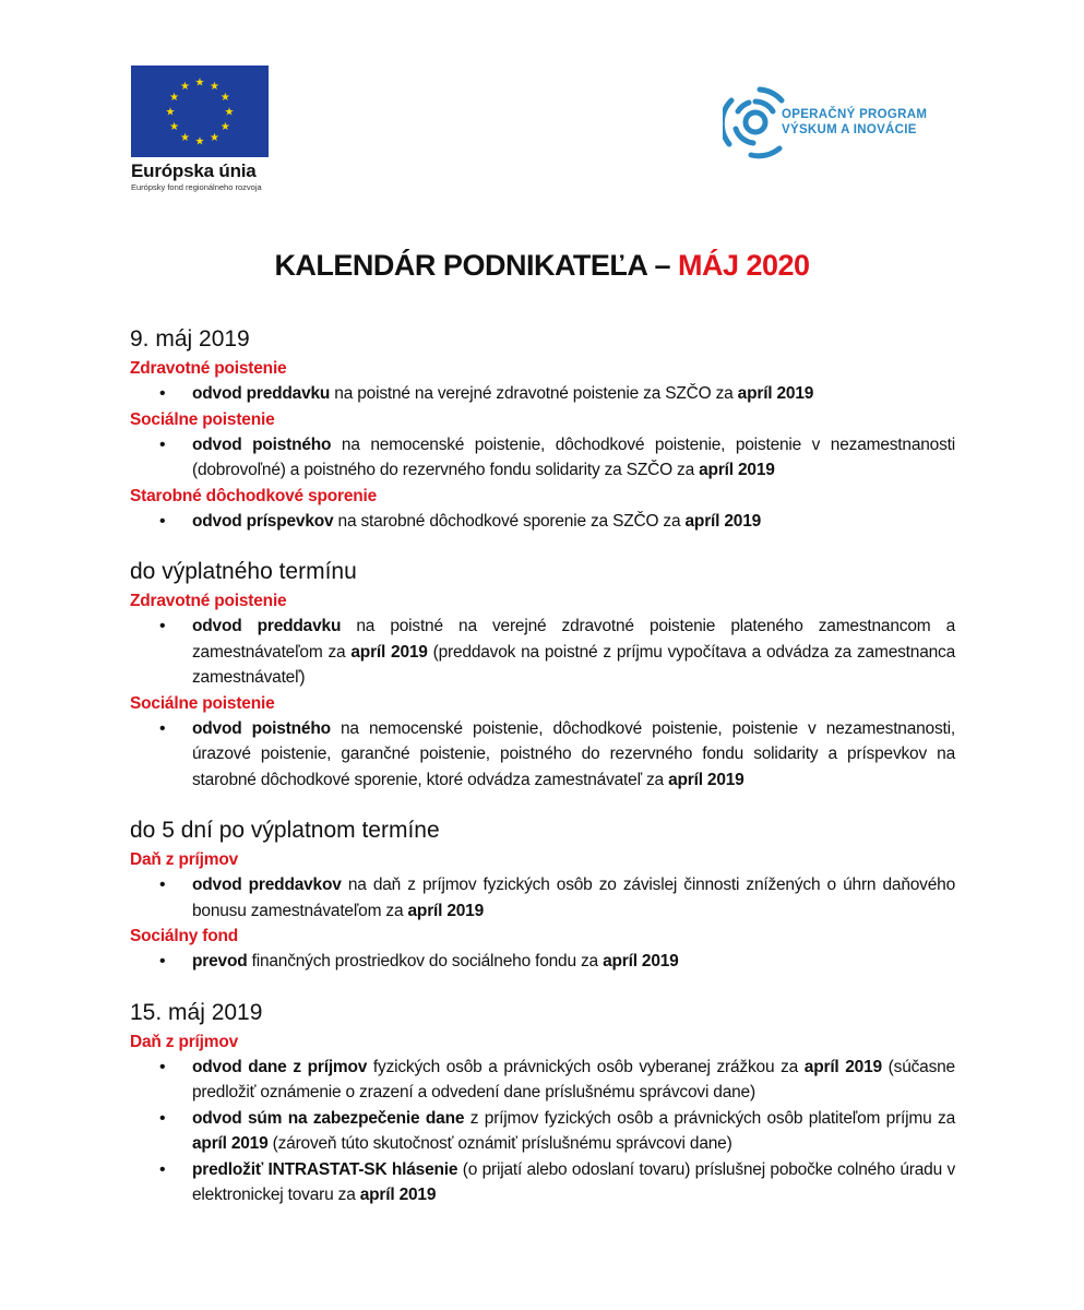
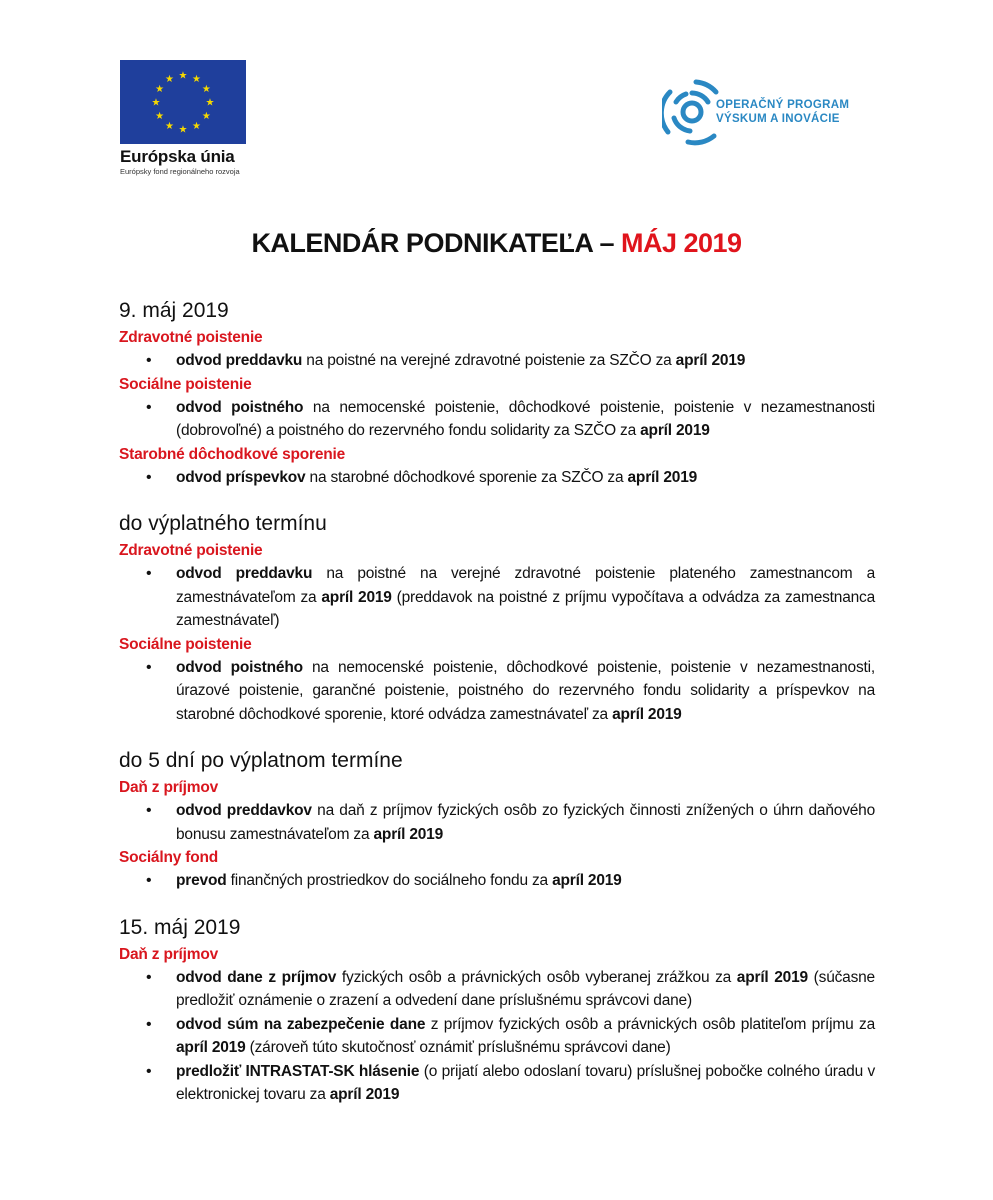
  ★
  ★
  ★
  ★
  ★
  ★
  ★
  ★
  ★
  ★
  ★
  ★
  Európska únia
  Európsky fond regionálneho rozvoja
  OPERAČNÝ PROGRAM
  VÝSKUM A INOVÁCIE
- KALENDÁR PODNIKATEĽA – MÁJ 2020
+ KALENDÁR PODNIKATEĽA – MÁJ 2019
  9. máj 2019
  Zdravotné poistenie
  odvod preddavku na poistné na verejné zdravotné poistenie za SZČO za apríl 2019
  Sociálne poistenie
  odvod poistného na nemocenské poistenie, dôchodkové poistenie, poistenie v nezamestnanosti (dobrovoľné) a poistného do rezervného fondu solidarity za SZČO za apríl 2019
  Starobné dôchodkové sporenie
  odvod príspevkov na starobné dôchodkové sporenie za SZČO za apríl 2019
  do výplatného termínu
  Zdravotné poistenie
  odvod preddavku na poistné na verejné zdravotné poistenie plateného zamestnancom a zamestnávateľom za apríl 2019 (preddavok na poistné z príjmu vypočítava a odvádza za zamestnanca zamestnávateľ)
  Sociálne poistenie
  odvod poistného na nemocenské poistenie, dôchodkové poistenie, poistenie v nezamestnanosti, úrazové poistenie, garančné poistenie, poistného do rezervného fondu solidarity a príspevkov na starobné dôchodkové sporenie, ktoré odvádza zamestnávateľ za apríl 2019
  do 5 dní po výplatnom termíne
  Daň z príjmov
- odvod preddavkov na daň z príjmov fyzických osôb zo závislej činnosti znížených o úhrn daňového bonusu zamestnávateľom za apríl 2019
+ odvod preddavkov na daň z príjmov fyzických osôb zo fyzických činnosti znížených o úhrn daňového bonusu zamestnávateľom za apríl 2019
  Sociálny fond
  prevod finančných prostriedkov do sociálneho fondu za apríl 2019
  15. máj 2019
  Daň z príjmov
  odvod dane z príjmov fyzických osôb a právnických osôb vyberanej zrážkou za apríl 2019 (súčasne predložiť oznámenie o zrazení a odvedení dane príslušnému správcovi dane)
  odvod súm na zabezpečenie dane z príjmov fyzických osôb a právnických osôb platiteľom príjmu za apríl 2019 (zároveň túto skutočnosť oznámiť príslušnému správcovi dane)
  predložiť INTRASTAT-SK hlásenie (o prijatí alebo odoslaní tovaru) príslušnej pobočke colného úradu v elektronickej tovaru za apríl 2019
